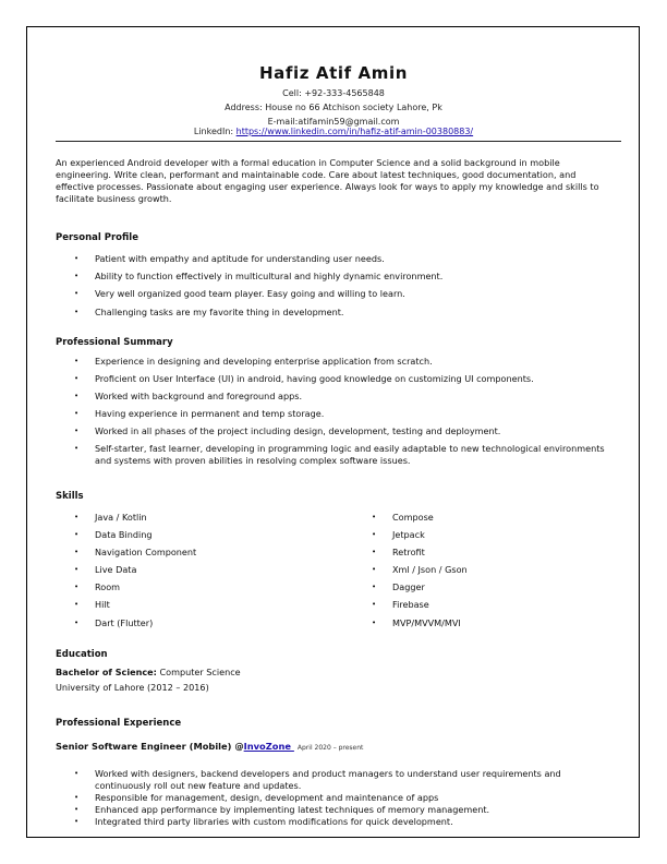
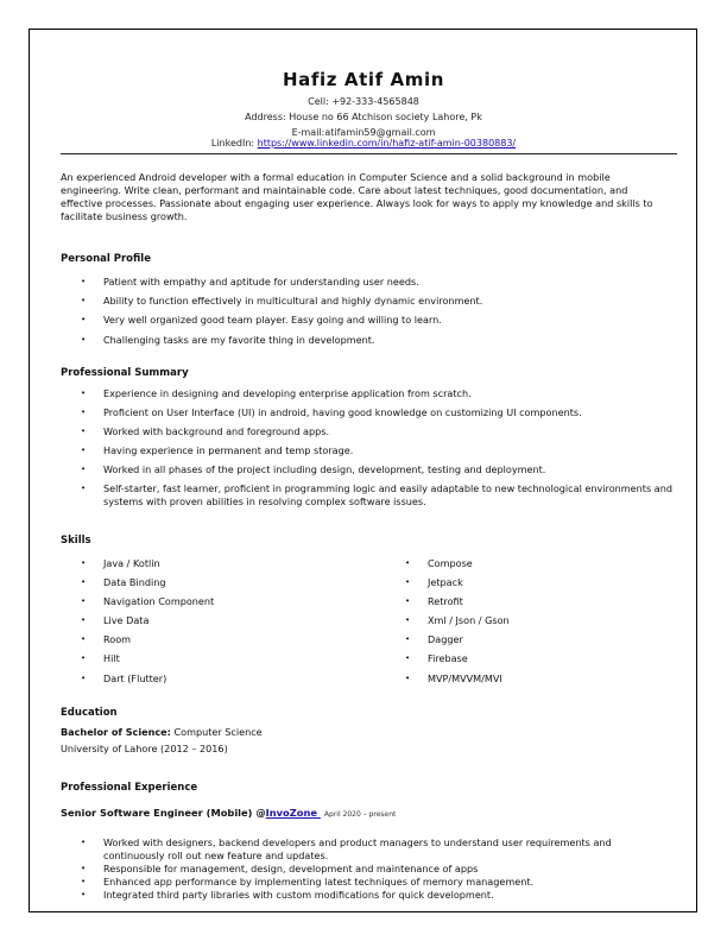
  Hafiz Atif Amin
  Cell: +92-333-4565848
  Address: House no 66 Atchison society Lahore, Pk
  E-mail:atifamin59@gmail.com
  LinkedIn: https://www.linkedin.com/in/hafiz-atif-amin-00380883/
  An experienced Android developer with a formal education in Computer Science and a solid background in mobile engineering. Write clean, performant and maintainable code. Care about latest techniques, good documentation, and effective processes. Passionate about engaging user experience. Always look for ways to apply my knowledge and skills to facilitate business growth.
  Personal Profile
  Patient with empathy and aptitude for understanding user needs.
  Ability to function effectively in multicultural and highly dynamic environment.
  Very well organized good team player. Easy going and willing to learn.
  Challenging tasks are my favorite thing in development.
  Professional Summary
  Experience in designing and developing enterprise application from scratch.
  Proficient on User Interface (UI) in android, having good knowledge on customizing UI components.
  Worked with background and foreground apps.
  Having experience in permanent and temp storage.
  Worked in all phases of the project including design, development, testing and deployment.
- Self-starter, fast learner, developing in programming logic and easily adaptable to new technological environments and systems with proven abilities in resolving complex software issues.
+ Self-starter, fast learner, proficient in programming logic and easily adaptable to new technological environments and systems with proven abilities in resolving complex software issues.
  Skills
  Java / Kotlin
  Data Binding
  Navigation Component
  Live Data
  Room
  Hilt
  Dart (Flutter)
  Compose
  Jetpack
  Retrofit
  Xml / Json / Gson
  Dagger
  Firebase
  MVP/MVVM/MVI
  Education
  Bachelor of Science: Computer Science
  University of Lahore (2012 – 2016)
  Professional Experience
  Worked with designers, backend developers and product managers to understand user requirements and continuously roll out new feature and updates.
  Responsible for management, design, development and maintenance of apps
  Enhanced app performance by implementing latest techniques of memory management.
  Integrated third party libraries with custom modifications for quick development.
